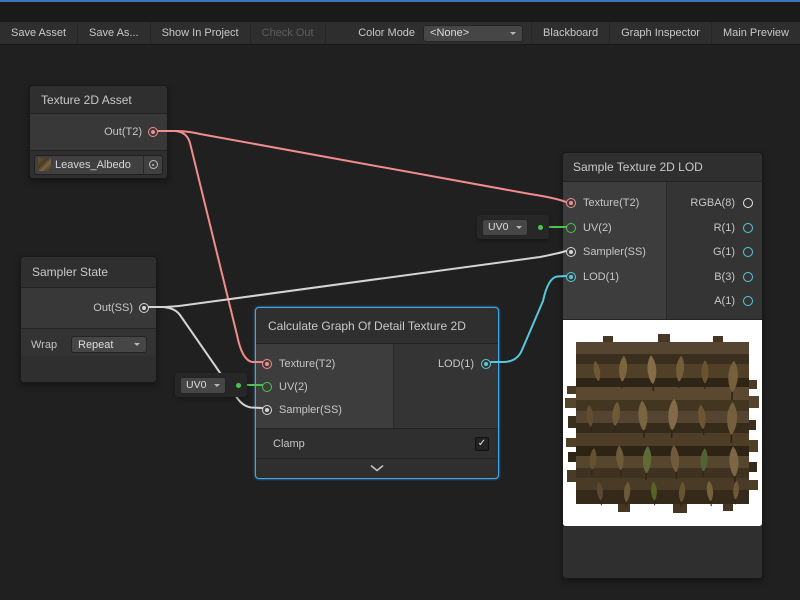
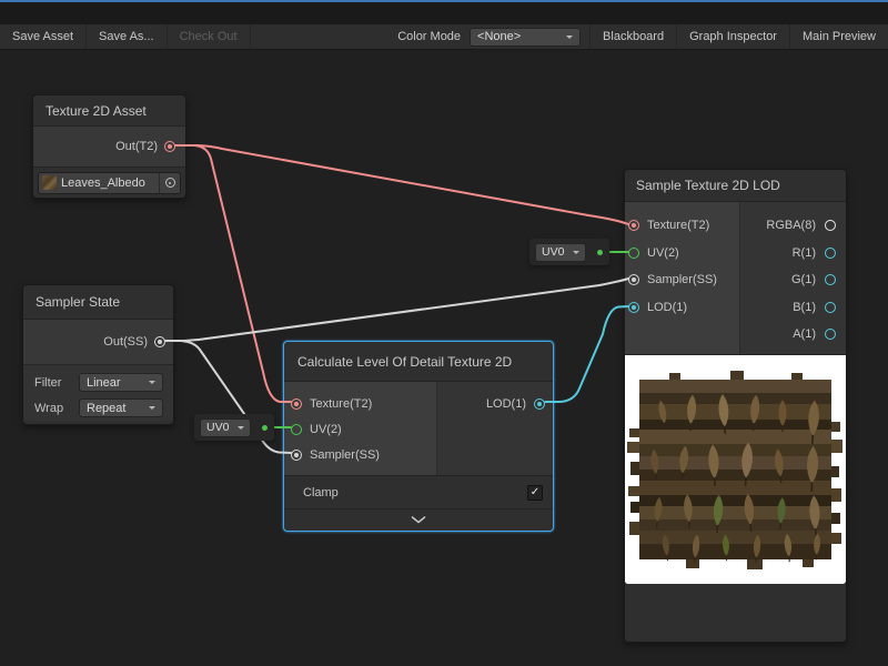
  Save Asset
  Save As...
- Show In Project
  Check Out
  Color Mode
  <None>
  Blackboard
  Graph Inspector
  Main Preview
  Texture 2D Asset
  Out(T2)
  Leaves_Albedo
  Sampler State
  Out(SS)
+ Filter
+ Linear
  Wrap
  Repeat
- Calculate Graph Of Detail Texture 2D
+ Calculate Level Of Detail Texture 2D
  Texture(T2)
  UV(2)
  Sampler(SS)
  LOD(1)
  Clamp
  ✓
  Sample Texture 2D LOD
  Texture(T2)
  UV(2)
  Sampler(SS)
  LOD(1)
  RGBA(8)
  R(1)
  G(1)
- B(3)
+ B(1)
  A(1)
  UV0
  UV0
